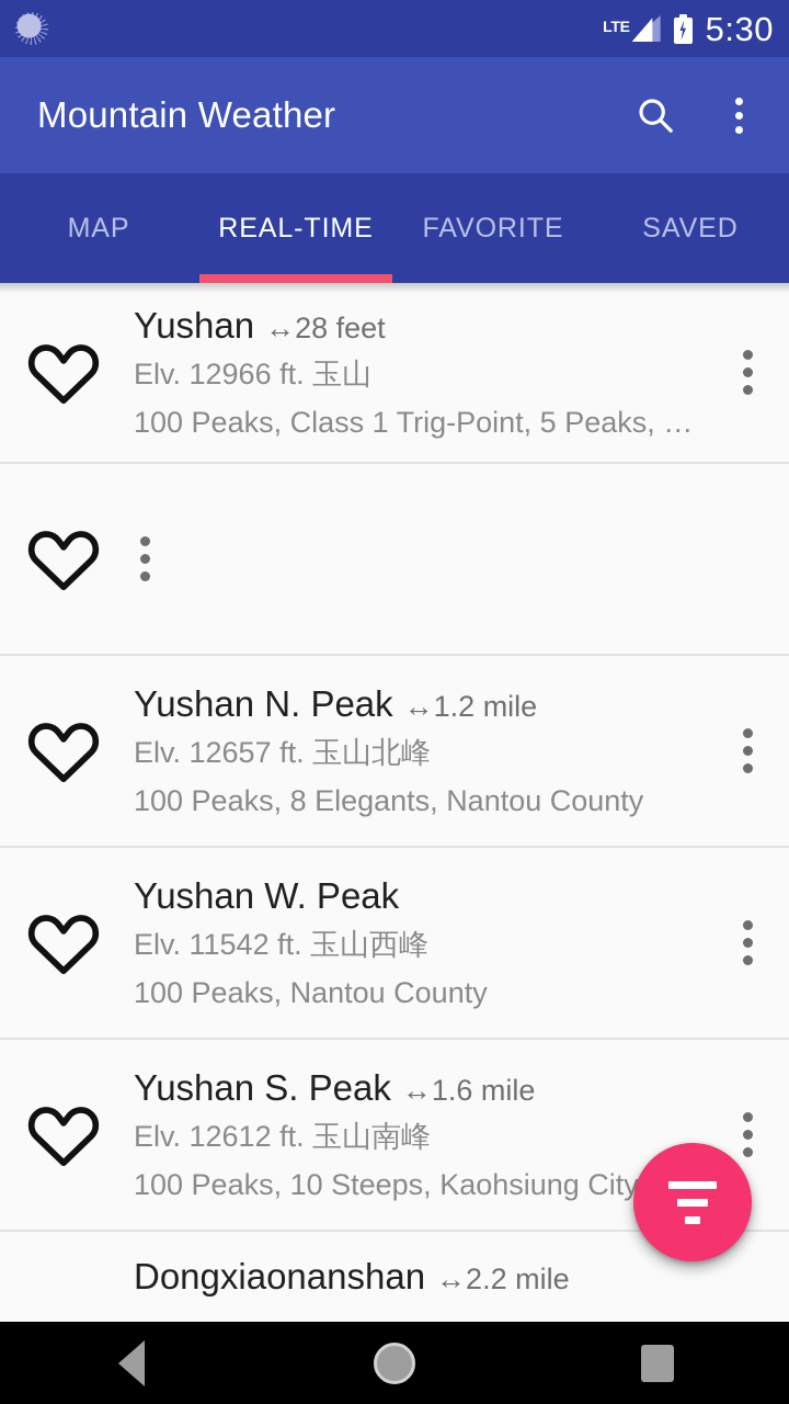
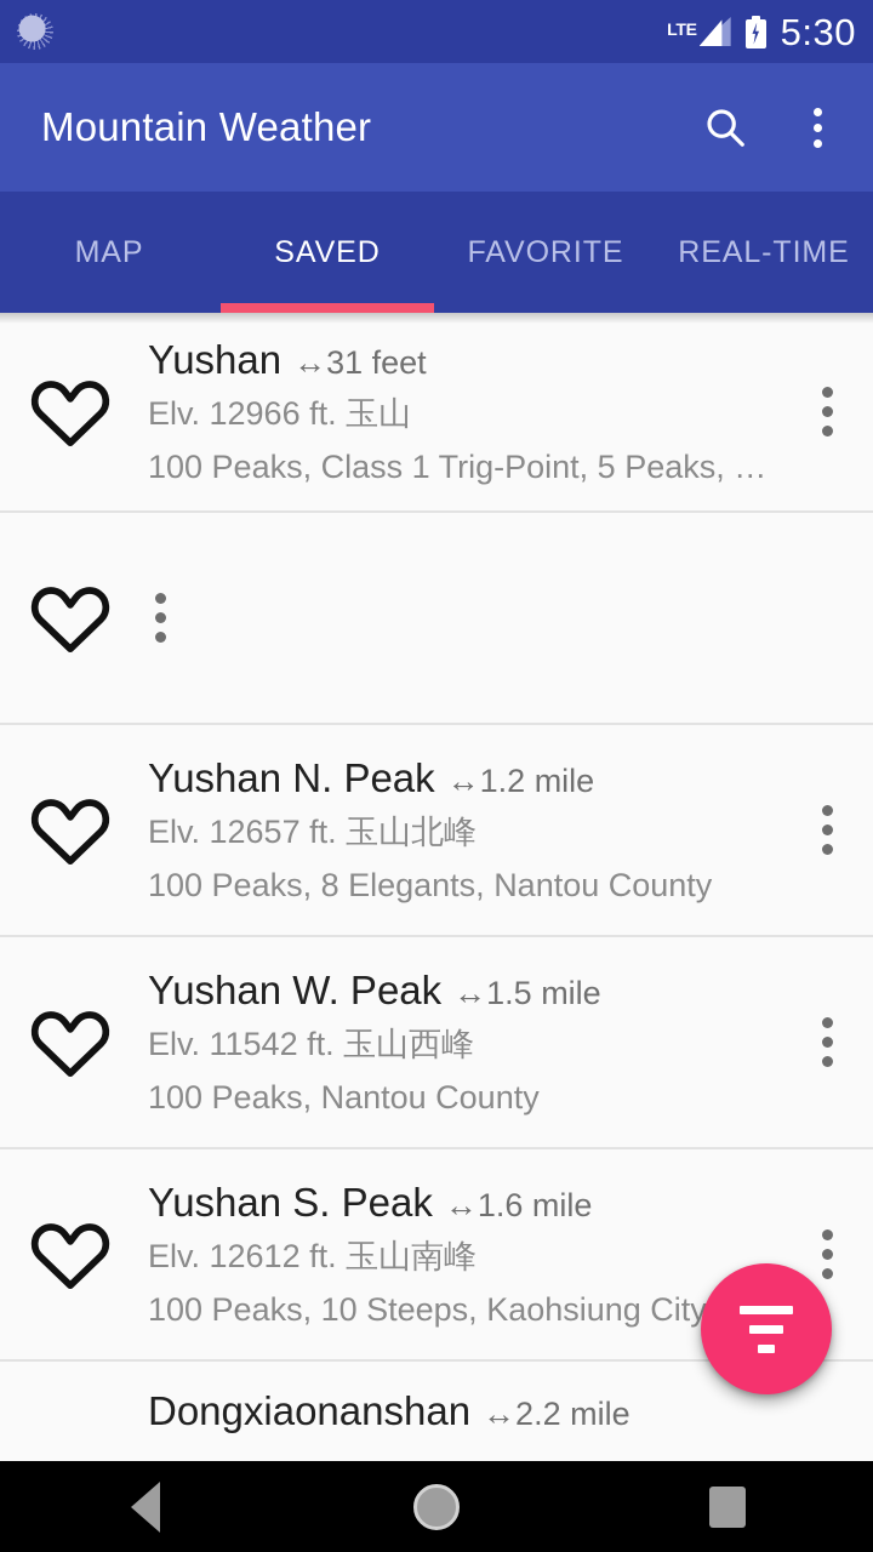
  LTE
  5:30
  Mountain Weather
  MAP
- REAL-TIME
+ SAVED
  FAVORITE
- SAVED
+ REAL-TIME
  Yushan
- ↔28 feet
+ ↔31 feet
  Elv. 12966 ft. 玉山
  100 Peaks, Class 1 Trig-Point, 5 Peaks, …
  Yushan N. Peak
  ↔1.2 mile
  Elv. 12657 ft. 玉山北峰
  100 Peaks, 8 Elegants, Nantou County
  Yushan W. Peak
+ ↔1.5 mile
  Elv. 11542 ft. 玉山西峰
  100 Peaks, Nantou County
  Yushan S. Peak
  ↔1.6 mile
  Elv. 12612 ft. 玉山南峰
  100 Peaks, 10 Steeps, Kaohsiung City
  Dongxiaonanshan
  ↔2.2 mile
